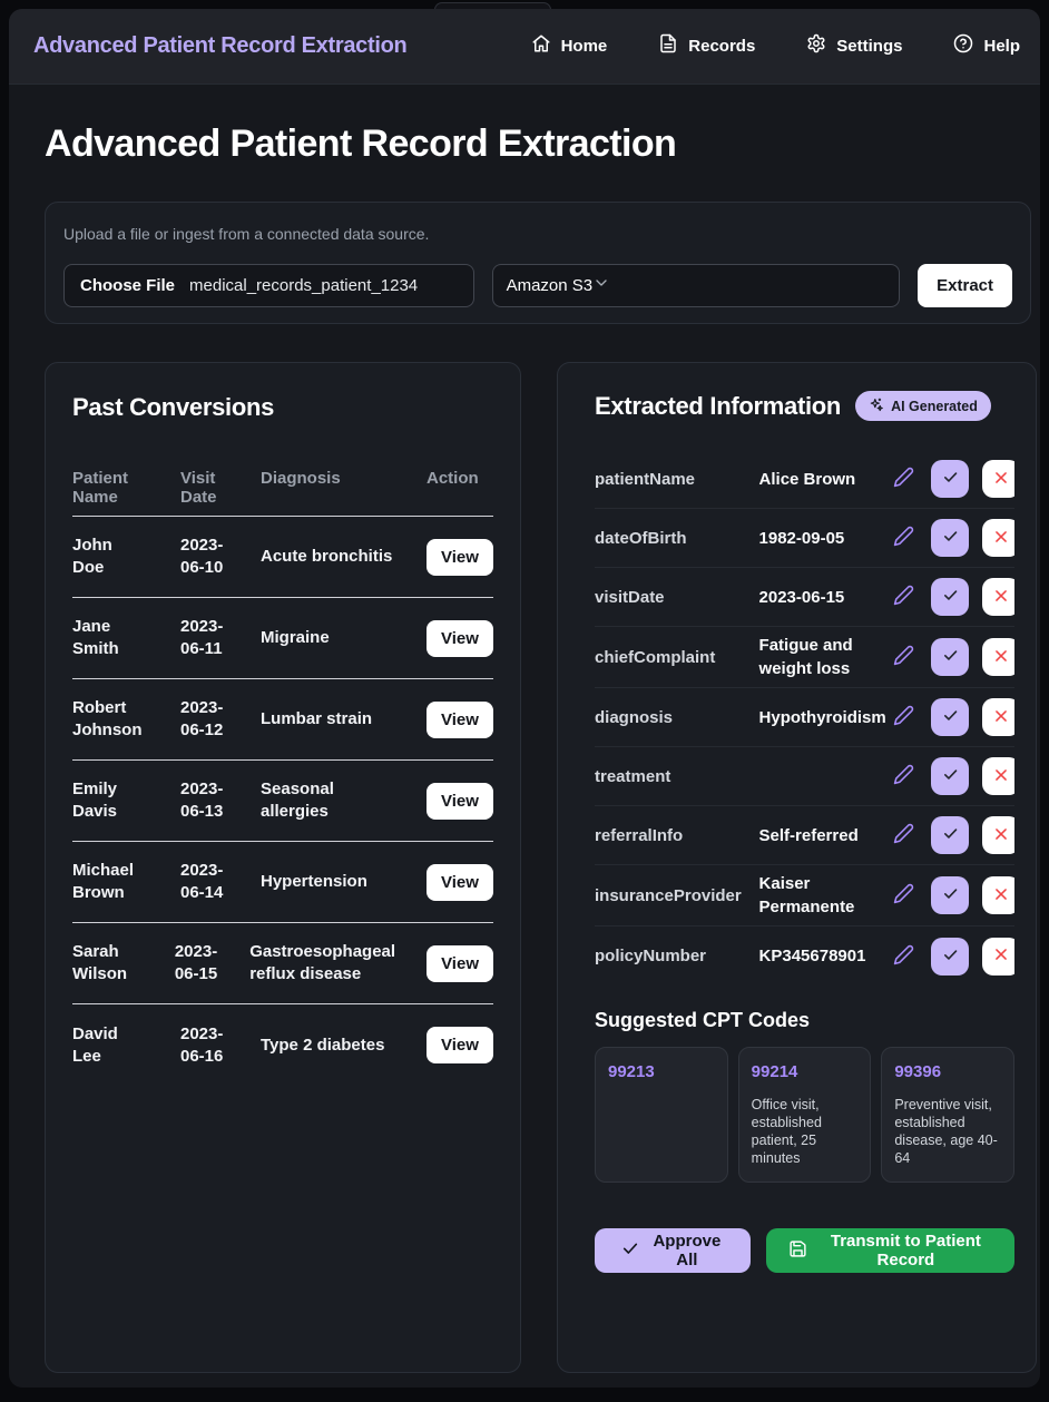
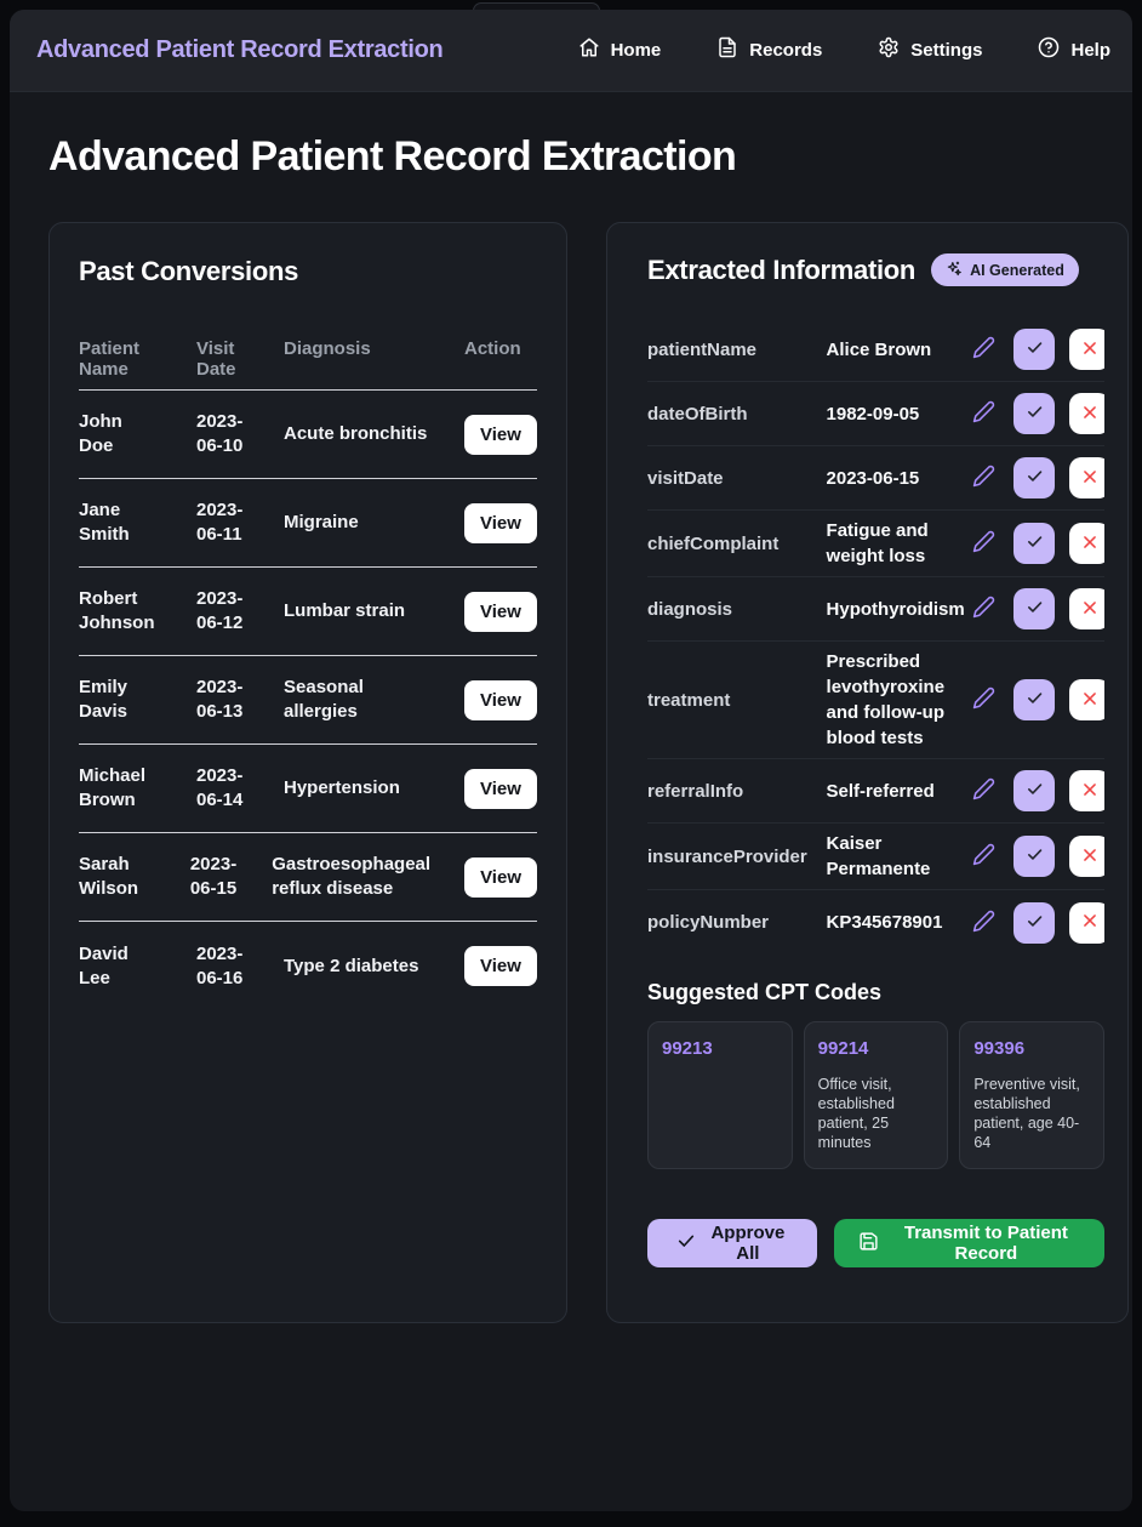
  Advanced Patient Record Extraction
  Home
  Records
  Settings
  Help
  Advanced Patient Record Extraction
- Upload a file or ingest from a connected data source.
- Choose File
- medical_records_patient_1234
- Amazon S3
- Extract
  Past Conversions
  Patient Name
  Visit Date
  Diagnosis
  Action
  John Doe
  2023-06-10
  Acute bronchitis
  View
  Jane Smith
  2023-06-11
  Migraine
  View
  Robert Johnson
  2023-06-12
  Lumbar strain
  View
  Emily Davis
  2023-06-13
  Seasonal allergies
  View
  Michael Brown
  2023-06-14
  Hypertension
  View
  Sarah Wilson
  2023-06-15
  Gastroesophageal reflux disease
  View
  David Lee
  2023-06-16
  Type 2 diabetes
  View
  Extracted Information
  AI Generated
  patientName
  Alice Brown
  dateOfBirth
  1982-09-05
  visitDate
  2023-06-15
  chiefComplaint
  Fatigue and weight loss
  diagnosis
  Hypothyroidism
  treatment
+ Prescribed levothyroxine and follow-up blood tests
  referralInfo
  Self-referred
  insuranceProvider
  Kaiser Permanente
  policyNumber
  KP345678901
  Suggested CPT Codes
  99213
  99214
  Office visit, established patient, 25 minutes
  99396
- Preventive visit, established disease, age 40-64
+ Preventive visit, established patient, age 40-64
  Approve All
  Transmit to Patient Record
